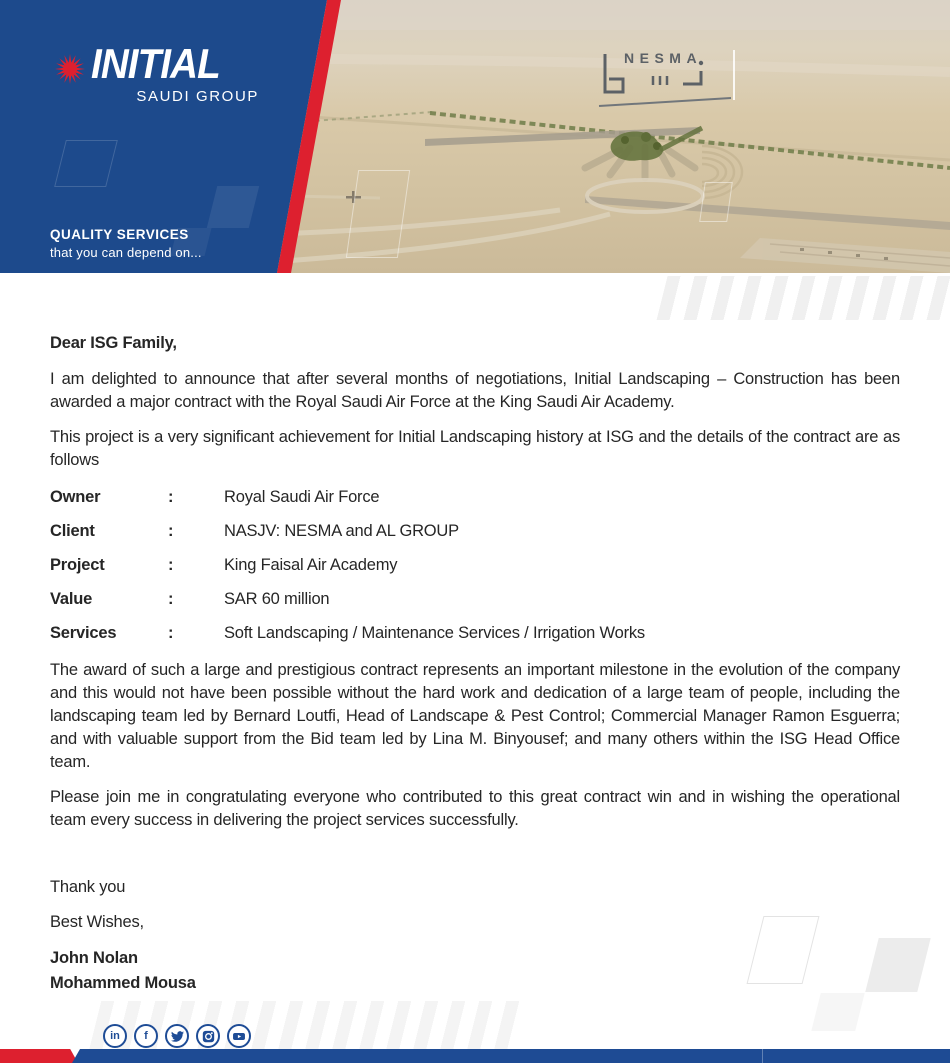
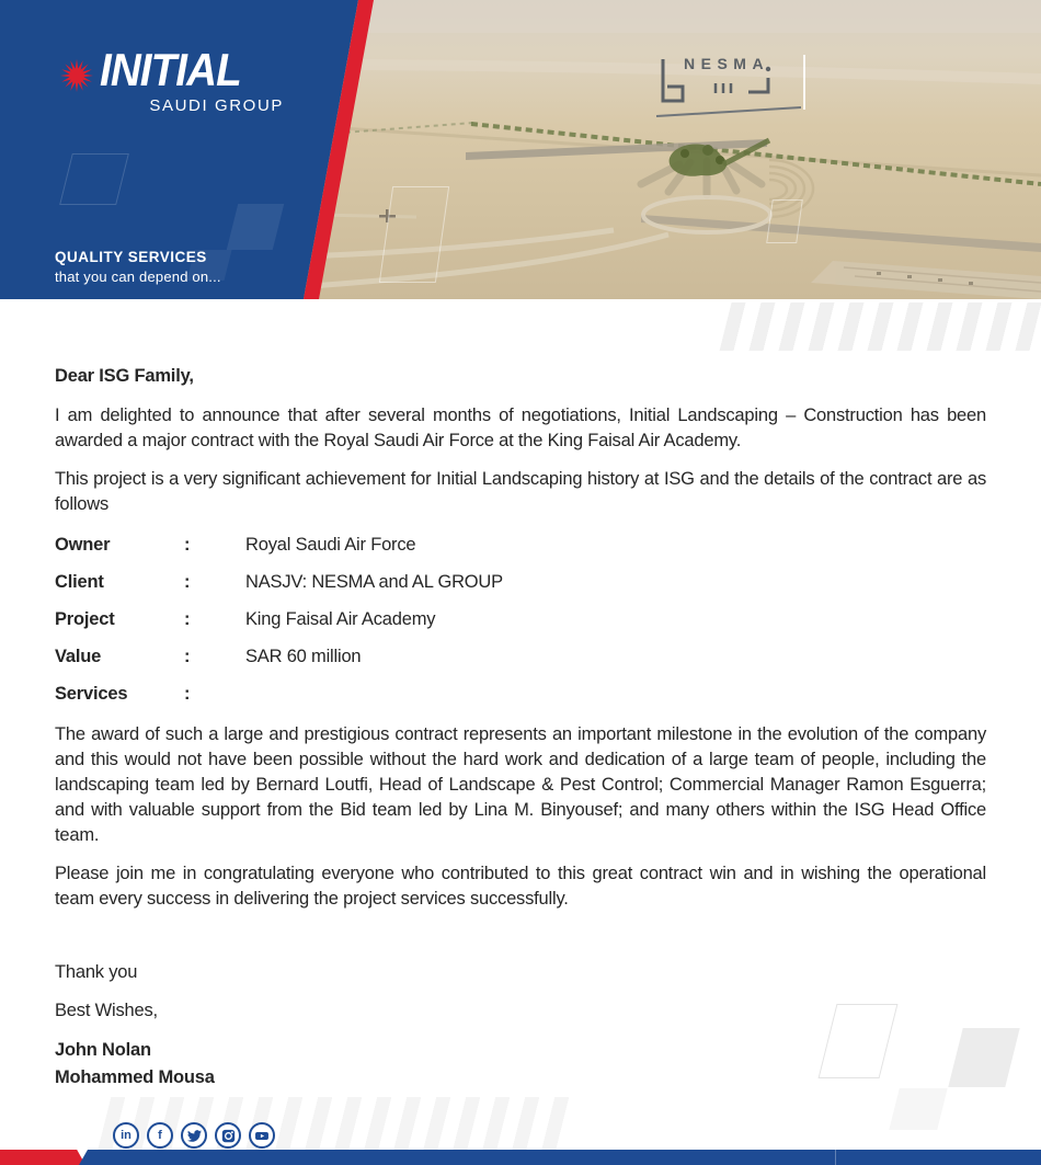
  INITIAL
  SAUDI GROUP
  QUALITY SERVICES
  that you can depend on...
  NESMA
  Dear ISG Family,
- I am delighted to announce that after several months of negotiations, Initial Landscaping – Construction has been awarded a major contract with the Royal Saudi Air Force at the King Saudi Air Academy.
+ I am delighted to announce that after several months of negotiations, Initial Landscaping – Construction has been awarded a major contract with the Royal Saudi Air Force at the King Faisal Air Academy.
  This project is a very significant achievement for Initial Landscaping history at ISG and the details of the contract are as follows
  Owner
  :
  Royal Saudi Air Force
  Client
  :
  NASJV: NESMA and AL GROUP
  Project
  :
  King Faisal Air Academy
  Value
  :
  SAR 60 million
  Services
  :
- Soft Landscaping / Maintenance Services / Irrigation Works
  The award of such a large and prestigious contract represents an important milestone in the evolution of the company and this would not have been possible without the hard work and dedication of a large team of people, including the landscaping team led by Bernard Loutfi, Head of Landscape & Pest Control; Commercial Manager Ramon Esguerra; and with valuable support from the Bid team led by Lina M. Binyousef; and many others within the ISG Head Office team.
  Please join me in congratulating everyone who contributed to this great contract win and in wishing the operational team every success in delivering the project services successfully.
  Thank you
  Best Wishes,
  John Nolan
  Mohammed Mousa
  in
  f
